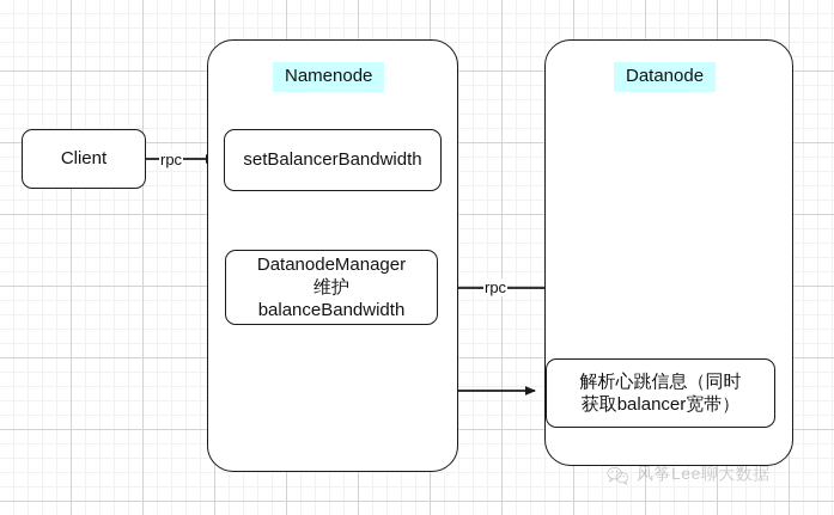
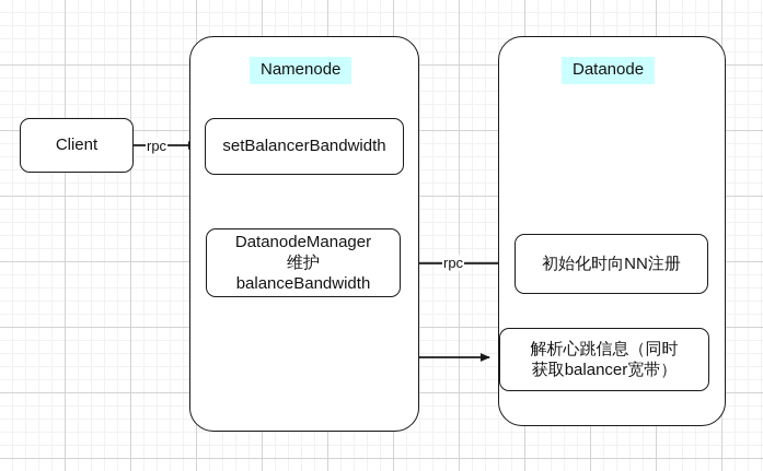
  Namenode
  Datanode
  Client
  rpc
  setBalancerBandwidth
  DatanodeManager
  维护
  balanceBandwidth
  rpc
+ 初始化时向NN注册
  解析心跳信息（同时
  获取balancer宽带）
- 风筝Lee聊大数据
